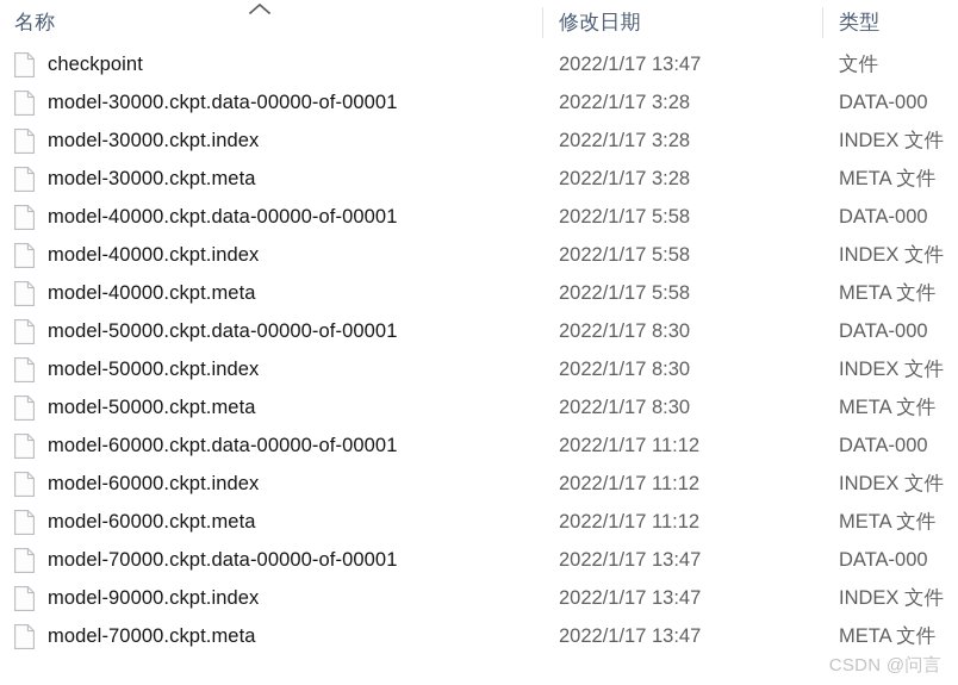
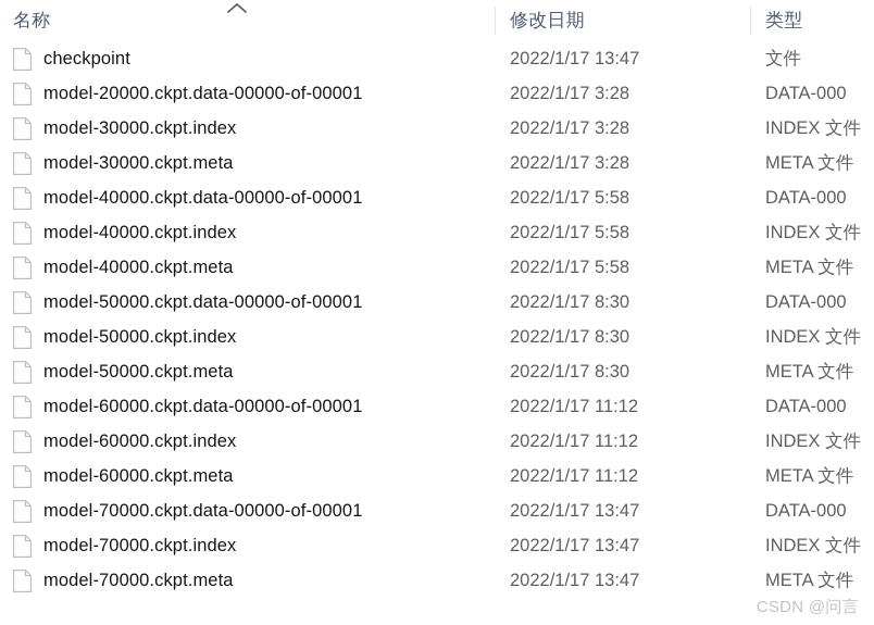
  名称
  修改日期
  类型
  checkpoint
  2022/1/17 13:47
  文件
- model-30000.ckpt.data-00000-of-00001
+ model-20000.ckpt.data-00000-of-00001
  2022/1/17 3:28
  DATA-000
  model-30000.ckpt.index
  2022/1/17 3:28
  INDEX 文件
  model-30000.ckpt.meta
  2022/1/17 3:28
  META 文件
  model-40000.ckpt.data-00000-of-00001
  2022/1/17 5:58
  DATA-000
  model-40000.ckpt.index
  2022/1/17 5:58
  INDEX 文件
  model-40000.ckpt.meta
  2022/1/17 5:58
  META 文件
  model-50000.ckpt.data-00000-of-00001
  2022/1/17 8:30
  DATA-000
  model-50000.ckpt.index
  2022/1/17 8:30
  INDEX 文件
  model-50000.ckpt.meta
  2022/1/17 8:30
  META 文件
  model-60000.ckpt.data-00000-of-00001
  2022/1/17 11:12
  DATA-000
  model-60000.ckpt.index
  2022/1/17 11:12
  INDEX 文件
  model-60000.ckpt.meta
  2022/1/17 11:12
  META 文件
  model-70000.ckpt.data-00000-of-00001
  2022/1/17 13:47
  DATA-000
- model-90000.ckpt.index
+ model-70000.ckpt.index
  2022/1/17 13:47
  INDEX 文件
  model-70000.ckpt.meta
  2022/1/17 13:47
  META 文件
  CSDN @问言
